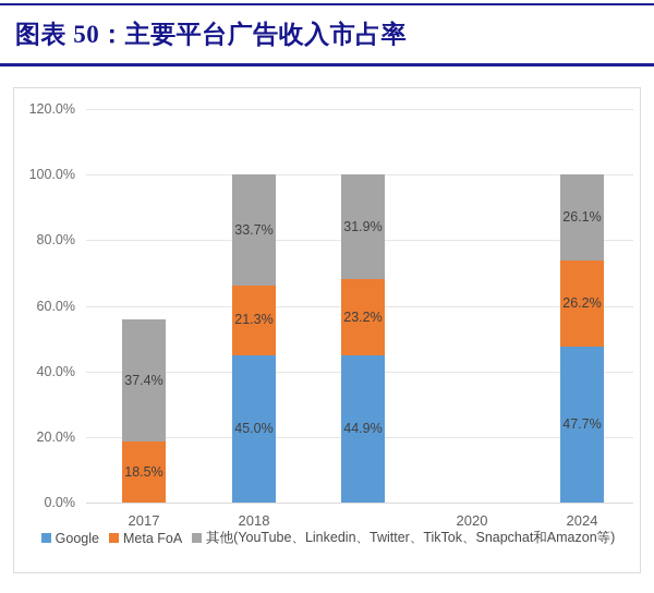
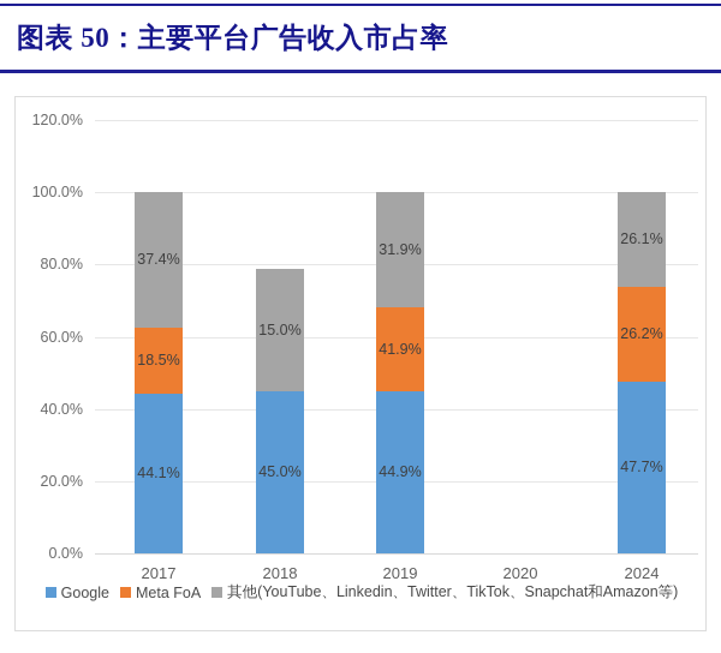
  图表 50：主要平台广告收入市占率
  0.0%
  20.0%
  40.0%
  60.0%
  80.0%
  100.0%
  120.0%
  37.4%
  18.5%
+ 44.1%
  2017
- 33.7%
+ 15.0%
- 21.3%
  45.0%
  2018
  31.9%
- 23.2%
+ 41.9%
  44.9%
+ 2019
  2020
  26.1%
  26.2%
  47.7%
  2024
  Google
  Meta FoA
  其他(YouTube、Linkedin、Twitter、TikTok、Snapchat和Amazon等)
